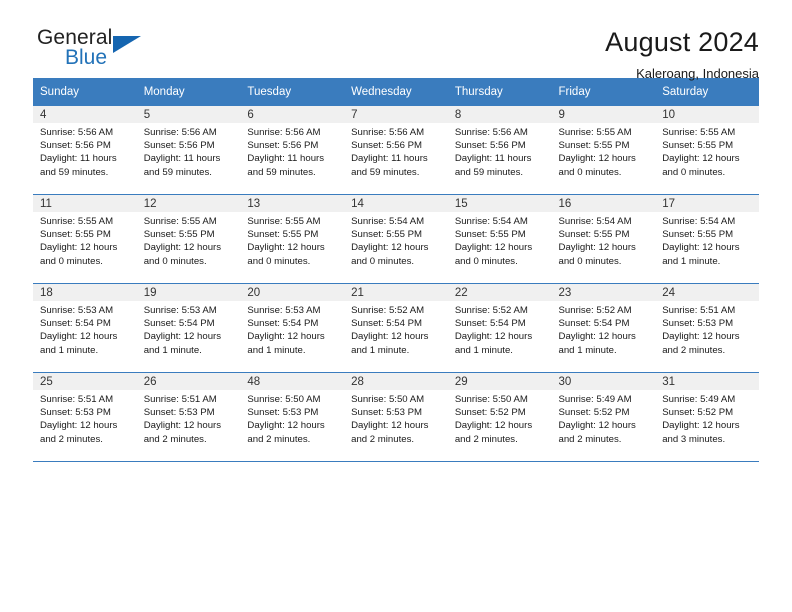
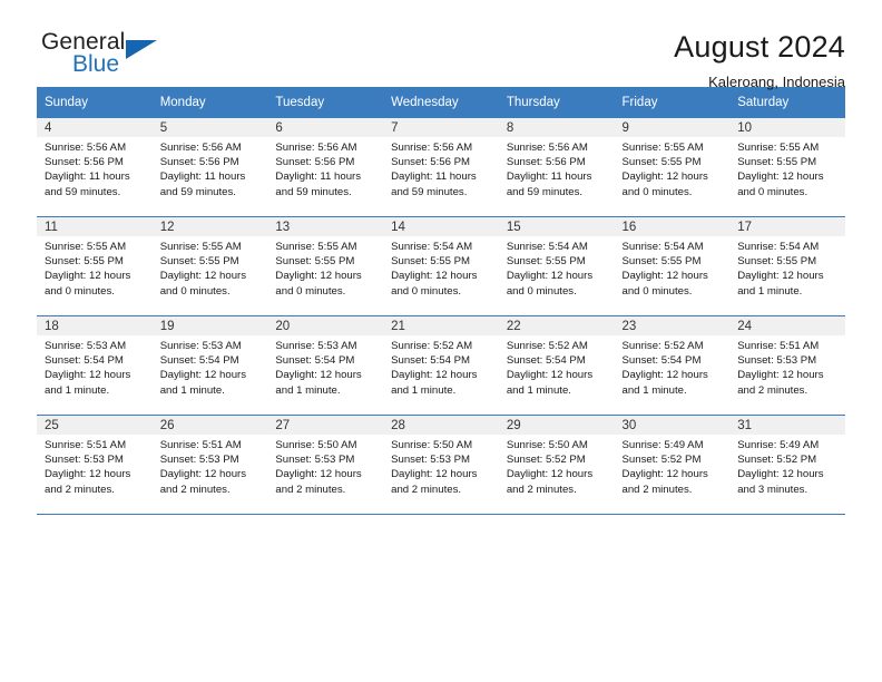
  General
  Blue
  August 2024
  Kaleroang, Indonesia
  Sunday	Monday	Tuesday	Wednesday	Thursday	Friday	Saturday
  4Sunrise: 5:56 AMSunset: 5:56 PMDaylight: 11 hoursand 59 minutes.	5Sunrise: 5:56 AMSunset: 5:56 PMDaylight: 11 hoursand 59 minutes.	6Sunrise: 5:56 AMSunset: 5:56 PMDaylight: 11 hoursand 59 minutes.	7Sunrise: 5:56 AMSunset: 5:56 PMDaylight: 11 hoursand 59 minutes.	8Sunrise: 5:56 AMSunset: 5:56 PMDaylight: 11 hoursand 59 minutes.	9Sunrise: 5:55 AMSunset: 5:55 PMDaylight: 12 hoursand 0 minutes.	10Sunrise: 5:55 AMSunset: 5:55 PMDaylight: 12 hoursand 0 minutes.
  11Sunrise: 5:55 AMSunset: 5:55 PMDaylight: 12 hoursand 0 minutes.	12Sunrise: 5:55 AMSunset: 5:55 PMDaylight: 12 hoursand 0 minutes.	13Sunrise: 5:55 AMSunset: 5:55 PMDaylight: 12 hoursand 0 minutes.	14Sunrise: 5:54 AMSunset: 5:55 PMDaylight: 12 hoursand 0 minutes.	15Sunrise: 5:54 AMSunset: 5:55 PMDaylight: 12 hoursand 0 minutes.	16Sunrise: 5:54 AMSunset: 5:55 PMDaylight: 12 hoursand 0 minutes.	17Sunrise: 5:54 AMSunset: 5:55 PMDaylight: 12 hoursand 1 minute.
  18Sunrise: 5:53 AMSunset: 5:54 PMDaylight: 12 hoursand 1 minute.	19Sunrise: 5:53 AMSunset: 5:54 PMDaylight: 12 hoursand 1 minute.	20Sunrise: 5:53 AMSunset: 5:54 PMDaylight: 12 hoursand 1 minute.	21Sunrise: 5:52 AMSunset: 5:54 PMDaylight: 12 hoursand 1 minute.	22Sunrise: 5:52 AMSunset: 5:54 PMDaylight: 12 hoursand 1 minute.	23Sunrise: 5:52 AMSunset: 5:54 PMDaylight: 12 hoursand 1 minute.	24Sunrise: 5:51 AMSunset: 5:53 PMDaylight: 12 hoursand 2 minutes.
- 25Sunrise: 5:51 AMSunset: 5:53 PMDaylight: 12 hoursand 2 minutes.	26Sunrise: 5:51 AMSunset: 5:53 PMDaylight: 12 hoursand 2 minutes.	48Sunrise: 5:50 AMSunset: 5:53 PMDaylight: 12 hoursand 2 minutes.	28Sunrise: 5:50 AMSunset: 5:53 PMDaylight: 12 hoursand 2 minutes.	29Sunrise: 5:50 AMSunset: 5:52 PMDaylight: 12 hoursand 2 minutes.	30Sunrise: 5:49 AMSunset: 5:52 PMDaylight: 12 hoursand 2 minutes.	31Sunrise: 5:49 AMSunset: 5:52 PMDaylight: 12 hoursand 3 minutes.
+ 25Sunrise: 5:51 AMSunset: 5:53 PMDaylight: 12 hoursand 2 minutes.	26Sunrise: 5:51 AMSunset: 5:53 PMDaylight: 12 hoursand 2 minutes.	27Sunrise: 5:50 AMSunset: 5:53 PMDaylight: 12 hoursand 2 minutes.	28Sunrise: 5:50 AMSunset: 5:53 PMDaylight: 12 hoursand 2 minutes.	29Sunrise: 5:50 AMSunset: 5:52 PMDaylight: 12 hoursand 2 minutes.	30Sunrise: 5:49 AMSunset: 5:52 PMDaylight: 12 hoursand 2 minutes.	31Sunrise: 5:49 AMSunset: 5:52 PMDaylight: 12 hoursand 3 minutes.
